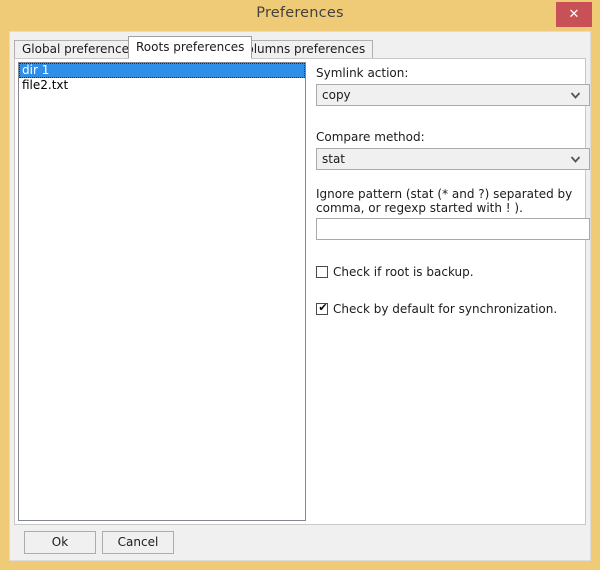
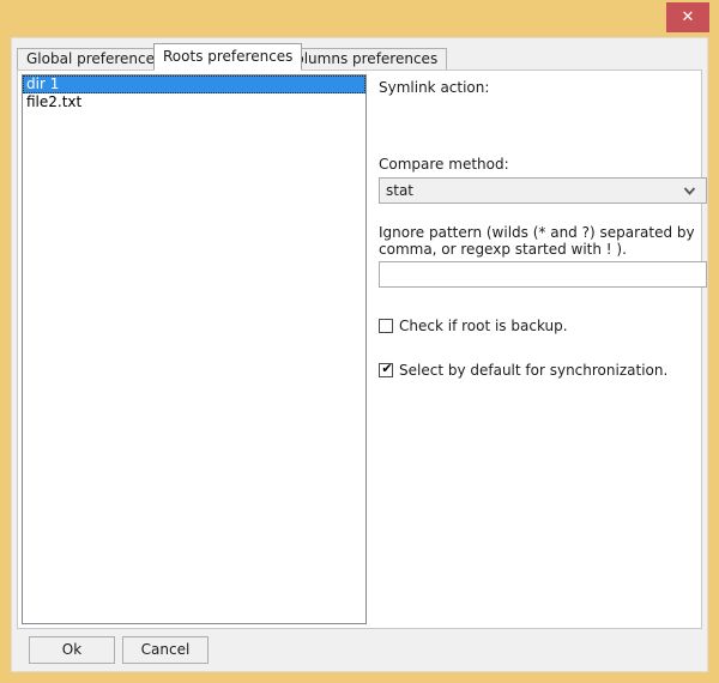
- Preferences
  ✕
  Global preference
  Roots preferences
  lumns preferences
  dir 1
  file2.txt
  Symlink action:
- copy
  Compare method:
  stat
- Ignore pattern (stat (* and ?) separated by comma, or regexp started with ! ).
+ Ignore pattern (wilds (* and ?) separated by comma, or regexp started with ! ).
  Check if root is backup.
  ✔
- Check by default for synchronization.
+ Select by default for synchronization.
  Ok
  Cancel
